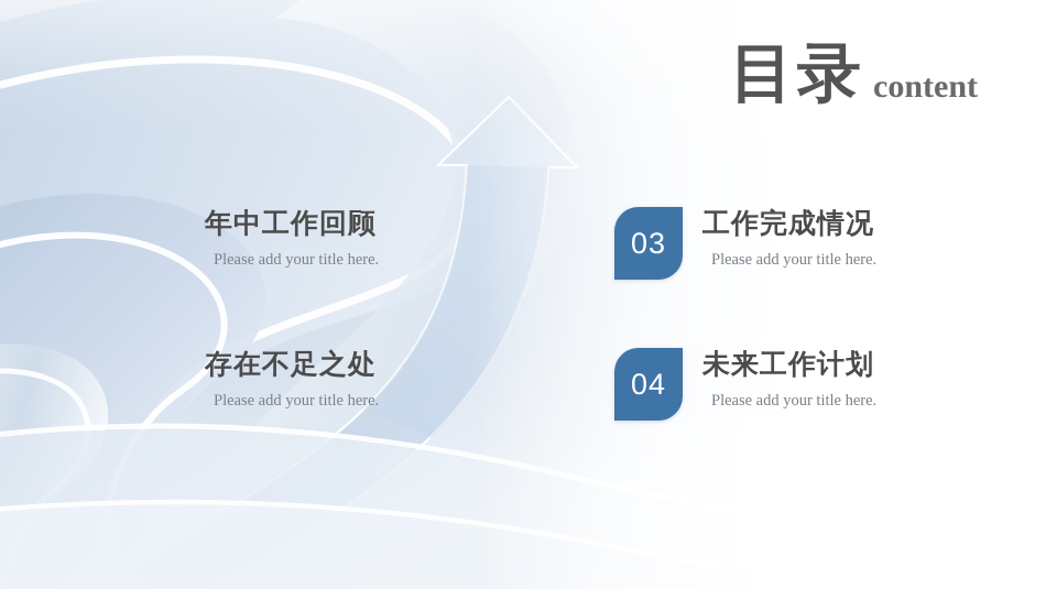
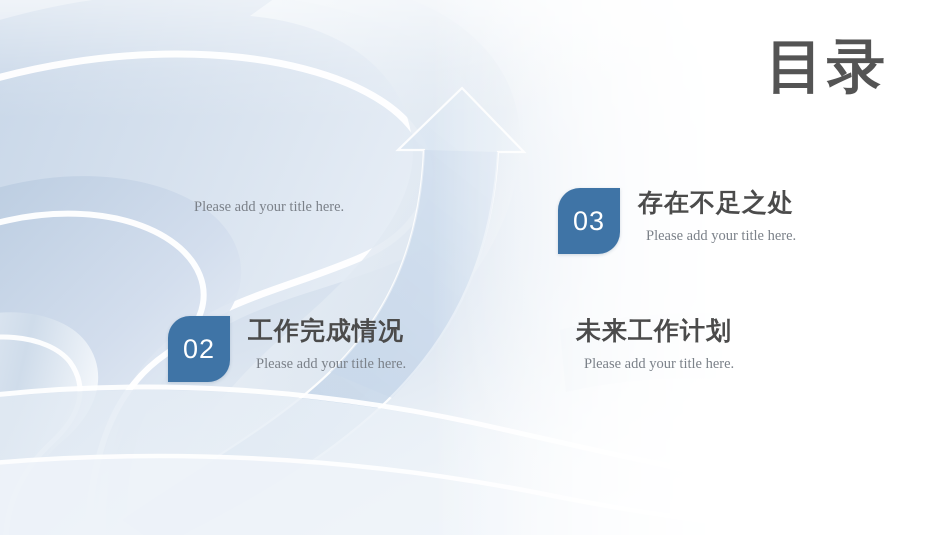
  目录
- content
- 年中工作回顾
  Please add your title here.
  03
- 工作完成情况
+ 存在不足之处
  Please add your title here.
+ 02
- 存在不足之处
+ 工作完成情况
  Please add your title here.
- 04
  未来工作计划
  Please add your title here.
